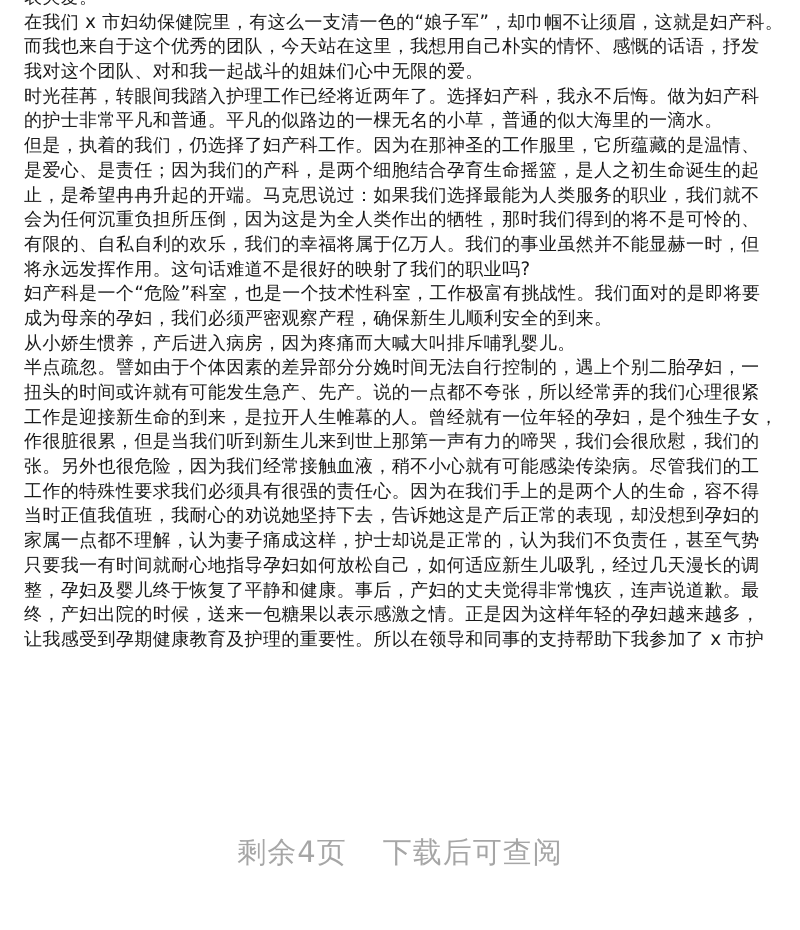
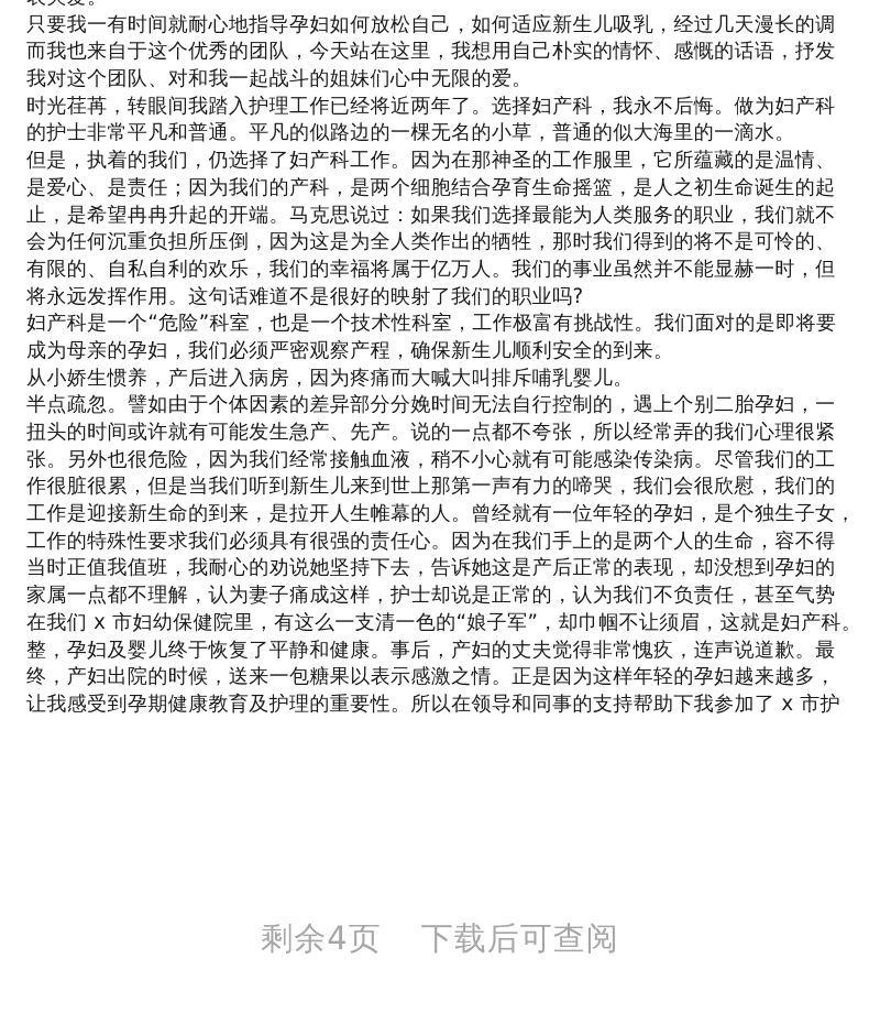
- 在我们 x 市妇幼保健院里，有这么一支清一色的“娘子军”，却巾帼不让须眉，这就是妇产科。
+ 只要我一有时间就耐心地指导孕妇如何放松自己，如何适应新生儿吸乳，经过几天漫长的调
  而我也来自于这个优秀的团队，今天站在这里，我想用自己朴实的情怀、感慨的话语，抒发
  我对这个团队、对和我一起战斗的姐妹们心中无限的爱。
  时光荏苒，转眼间我踏入护理工作已经将近两年了。选择妇产科，我永不后悔。做为妇产科
  的护士非常平凡和普通。平凡的似路边的一棵无名的小草，普通的似大海里的一滴水。
  但是，执着的我们，仍选择了妇产科工作。因为在那神圣的工作服里，它所蕴藏的是温情、
  是爱心、是责任；因为我们的产科，是两个细胞结合孕育生命摇篮，是人之初生命诞生的起
  止，是希望冉冉升起的开端。马克思说过：如果我们选择最能为人类服务的职业，我们就不
  会为任何沉重负担所压倒，因为这是为全人类作出的牺牲，那时我们得到的将不是可怜的、
  有限的、自私自利的欢乐，我们的幸福将属于亿万人。我们的事业虽然并不能显赫一时，但
  将永远发挥作用。这句话难道不是很好的映射了我们的职业吗?
  妇产科是一个“危险”科室，也是一个技术性科室，工作极富有挑战性。我们面对的是即将要
  成为母亲的孕妇，我们必须严密观察产程，确保新生儿顺利安全的到来。
  从小娇生惯养，产后进入病房，因为疼痛而大喊大叫排斥哺乳婴儿。
  半点疏忽。譬如由于个体因素的差异部分分娩时间无法自行控制的，遇上个别二胎孕妇，一
  扭头的时间或许就有可能发生急产、先产。说的一点都不夸张，所以经常弄的我们心理很紧
- 工作是迎接新生命的到来，是拉开人生帷幕的人。曾经就有一位年轻的孕妇，是个独生子女，
+ 张。另外也很危险，因为我们经常接触血液，稍不小心就有可能感染传染病。尽管我们的工
  作很脏很累，但是当我们听到新生儿来到世上那第一声有力的啼哭，我们会很欣慰，我们的
- 张。另外也很危险，因为我们经常接触血液，稍不小心就有可能感染传染病。尽管我们的工
+ 工作是迎接新生命的到来，是拉开人生帷幕的人。曾经就有一位年轻的孕妇，是个独生子女，
  工作的特殊性要求我们必须具有很强的责任心。因为在我们手上的是两个人的生命，容不得
  当时正值我值班，我耐心的劝说她坚持下去，告诉她这是产后正常的表现，却没想到孕妇的
  家属一点都不理解，认为妻子痛成这样，护士却说是正常的，认为我们不负责任，甚至气势
- 只要我一有时间就耐心地指导孕妇如何放松自己，如何适应新生儿吸乳，经过几天漫长的调
+ 在我们 x 市妇幼保健院里，有这么一支清一色的“娘子军”，却巾帼不让须眉，这就是妇产科。
  整，孕妇及婴儿终于恢复了平静和健康。事后，产妇的丈夫觉得非常愧疚，连声说道歉。最
  终，产妇出院的时候，送来一包糖果以表示感激之情。正是因为这样年轻的孕妇越来越多，
  让我感受到孕期健康教育及护理的重要性。所以在领导和同事的支持帮助下我参加了 x 市护
  剩余4页 下载后可查阅
